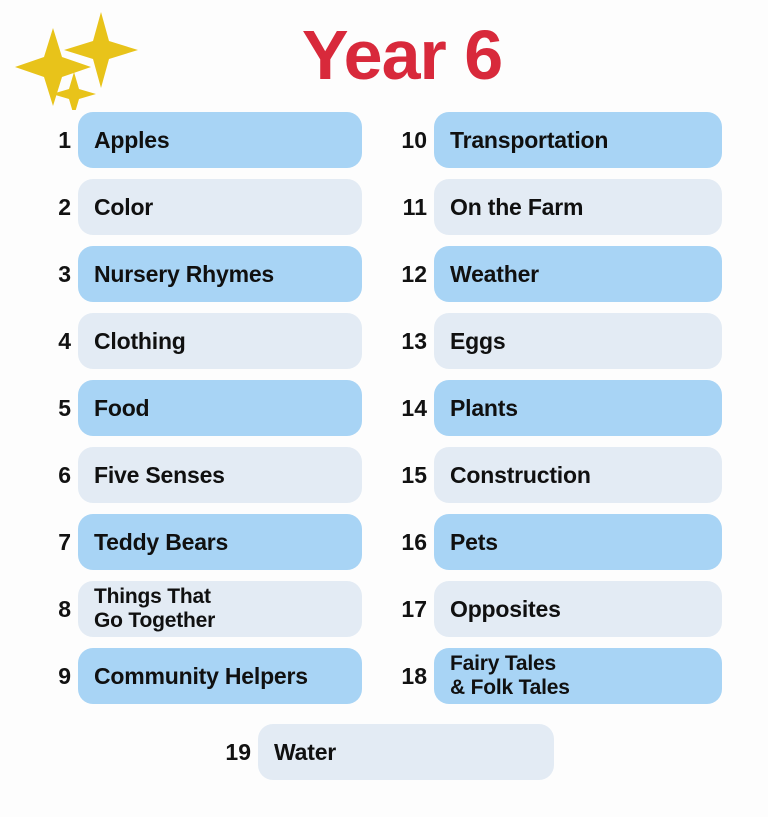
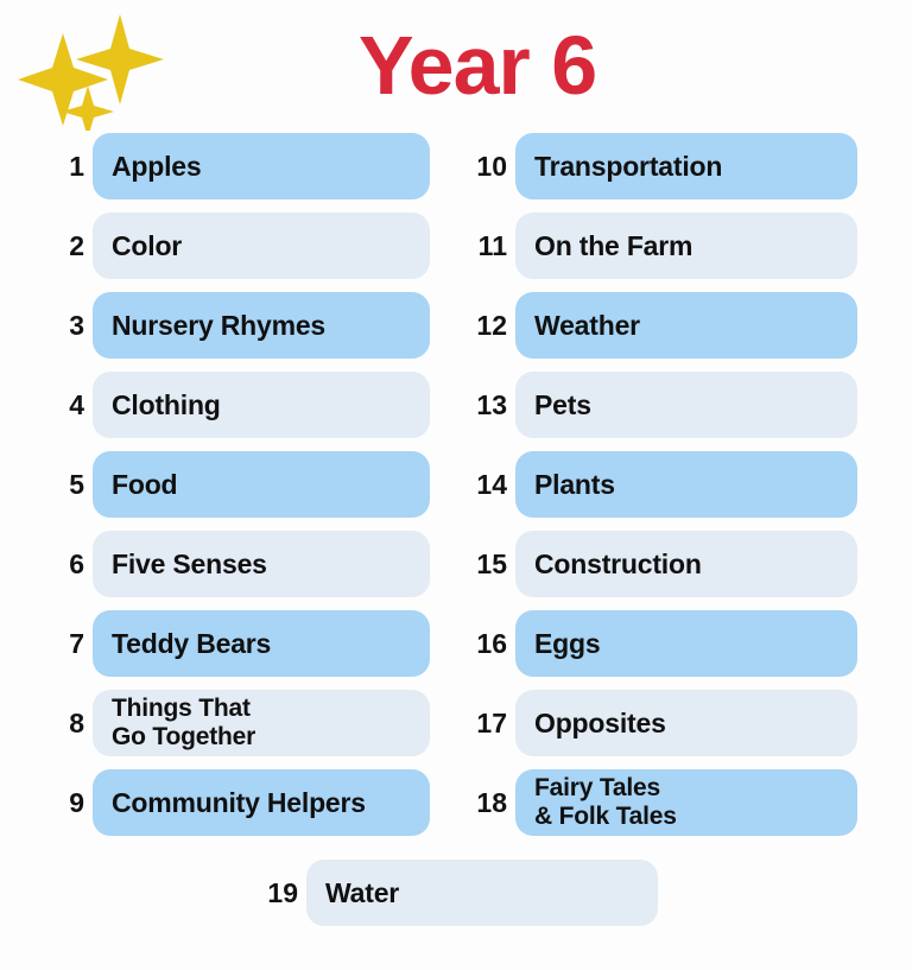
  Year 6
  1
  Apples
  2
  Color
  3
  Nursery Rhymes
  4
  Clothing
  5
  Food
  6
  Five Senses
  7
  Teddy Bears
  8
  Things That
  Go Together
  9
  Community Helpers
  10
  Transportation
  11
  On the Farm
  12
  Weather
  13
- Eggs
+ Pets
  14
  Plants
  15
  Construction
  16
- Pets
+ Eggs
  17
  Opposites
  18
  Fairy Tales
  & Folk Tales
  19
  Water
